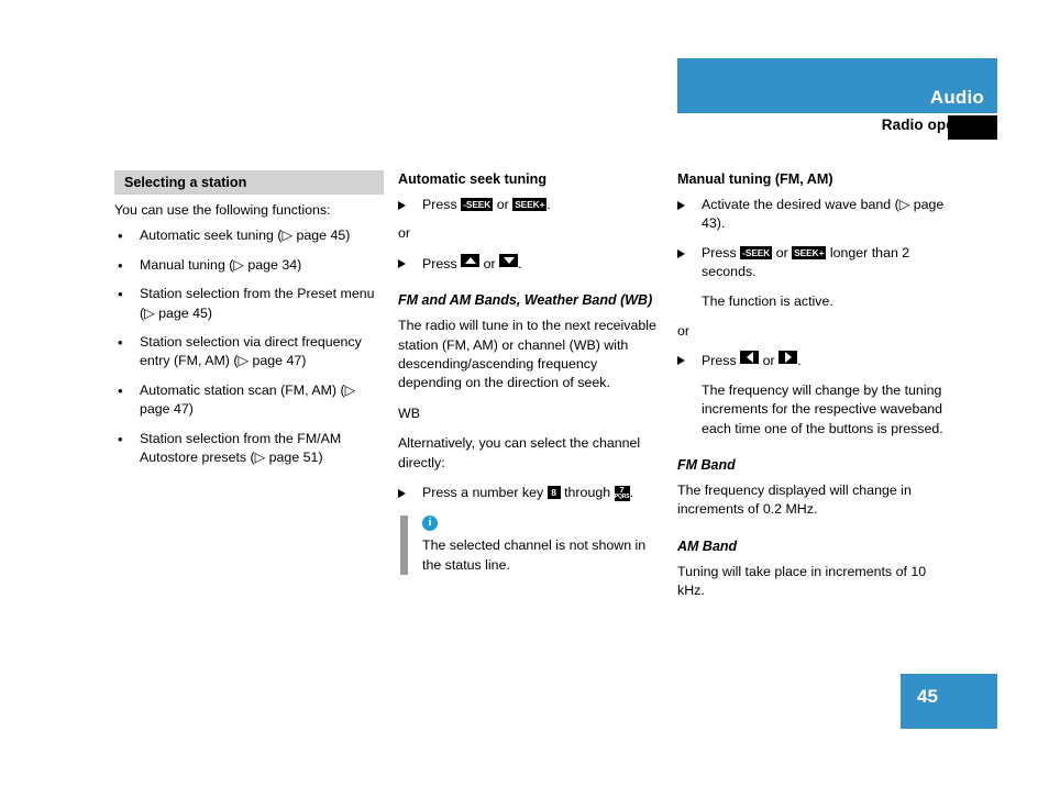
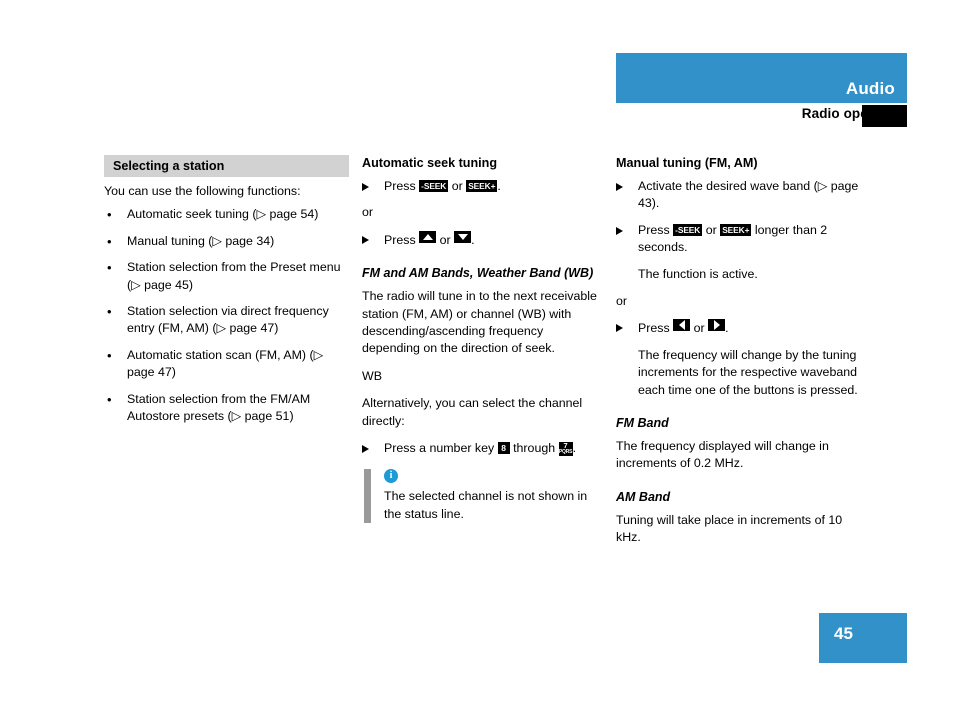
  Audio
  45
  Selecting a station
  You can use the following functions:
  •
- Automatic seek tuning (▷ page 45)
+ Automatic seek tuning (▷ page 54)
  •
  Manual tuning (▷ page 34)
  •
  Station selection from the Preset menu (▷ page 45)
  •
  Station selection via direct frequency entry (FM, AM) (▷ page 47)
  •
  Automatic station scan (FM, AM) (▷ page 47)
  •
  Station selection from the FM/AM Autostore presets (▷ page 51)
  Automatic seek tuning
  Press -SEEK or SEEK+ .
  or
  Press or .
  FM and AM Bands, Weather Band (WB)
  The radio will tune in to the next receivable station (FM, AM) or channel (WB) with descending/ascending frequency depending on the direction of seek.
  WB
  Alternatively, you can select the channel directly:
  Press a number key 8 through
  7
  .
  i
  The selected channel is not shown in the status line.
  Manual tuning (FM, AM)
  Activate the desired wave band (▷ page 43).
  Press -SEEK or SEEK+ longer than 2 seconds.
  The function is active.
  or
  Press or .
  The frequency will change by the tuning increments for the respective waveband each time one of the buttons is pressed.
  FM Band
  The frequency displayed will change in increments of 0.2 MHz.
  AM Band
  Tuning will take place in increments of 10 kHz.
